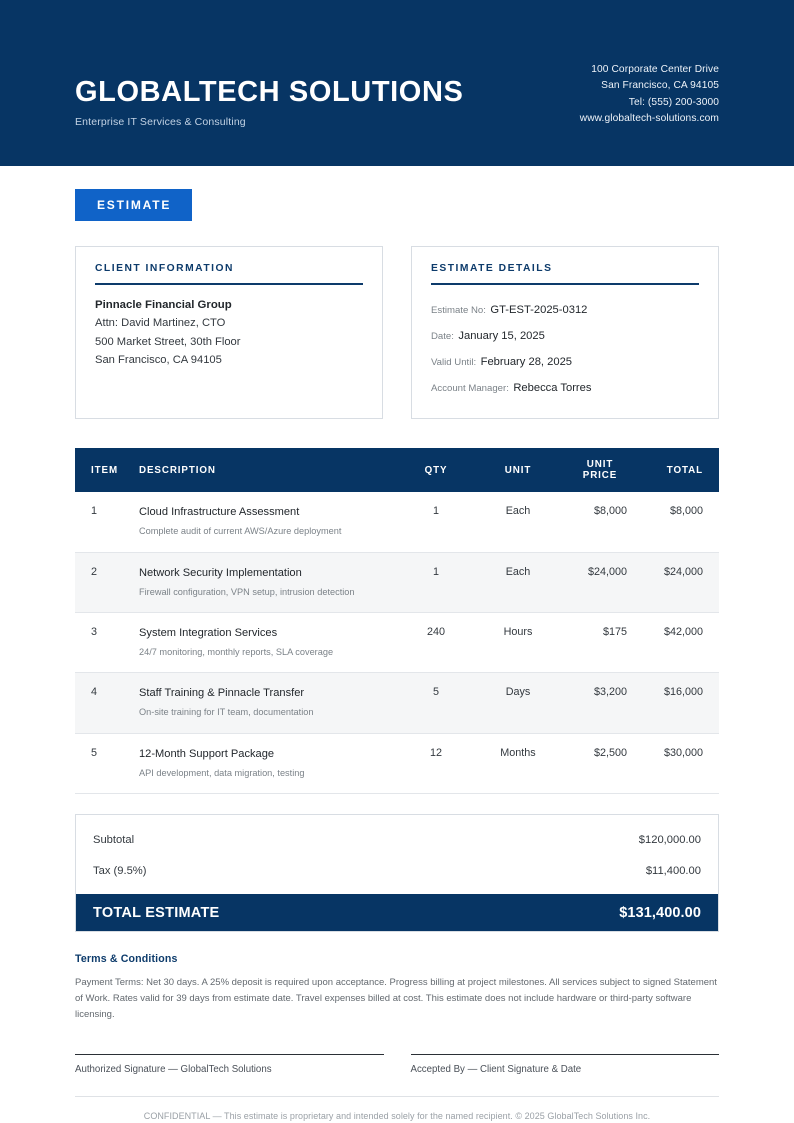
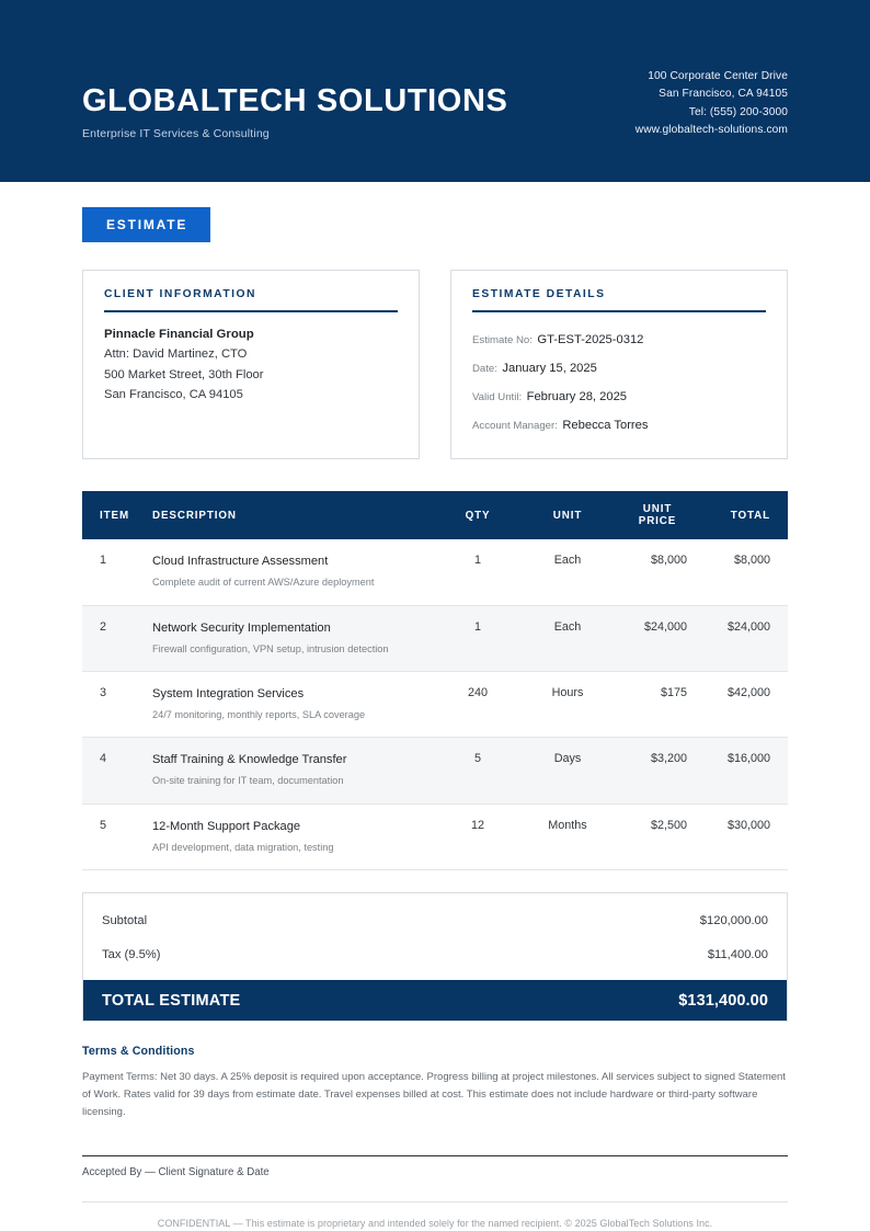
  GLOBALTECH SOLUTIONS
  Enterprise IT Services & Consulting
  100 Corporate Center Drive
  San Francisco, CA 94105
  Tel: (555) 200-3000
  www.globaltech-solutions.com
  ESTIMATE
  CLIENT INFORMATION
  Pinnacle Financial Group
  Attn: David Martinez, CTO
  500 Market Street, 30th Floor
  San Francisco, CA 94105
  ESTIMATE DETAILS
  Estimate No: GT-EST-2025-0312
  Date: January 15, 2025
  Valid Until: February 28, 2025
  Account Manager: Rebecca Torres
  ITEM	DESCRIPTION	QTY	UNIT	UNIT PRICE	TOTAL
  1	Cloud Infrastructure Assessment Complete audit of current AWS/Azure deployment	1	Each	$8,000	$8,000
  2	Network Security Implementation Firewall configuration, VPN setup, intrusion detection	1	Each	$24,000	$24,000
  3	System Integration Services 24/7 monitoring, monthly reports, SLA coverage	240	Hours	$175	$42,000
- 4	Staff Training & Pinnacle Transfer On-site training for IT team, documentation	5	Days	$3,200	$16,000
+ 4	Staff Training & Knowledge Transfer On-site training for IT team, documentation	5	Days	$3,200	$16,000
  5	12-Month Support Package API development, data migration, testing	12	Months	$2,500	$30,000
  Subtotal
  $120,000.00
  Tax (9.5%)
  $11,400.00
  TOTAL ESTIMATE
  $131,400.00
  Terms & Conditions
  Payment Terms: Net 30 days. A 25% deposit is required upon acceptance. Progress billing at project milestones. All services subject to signed Statement of Work. Rates valid for 39 days from estimate date. Travel expenses billed at cost. This estimate does not include hardware or third-party software licensing.
- Authorized Signature — GlobalTech Solutions
  Accepted By — Client Signature & Date
  CONFIDENTIAL — This estimate is proprietary and intended solely for the named recipient. © 2025 GlobalTech Solutions Inc.
